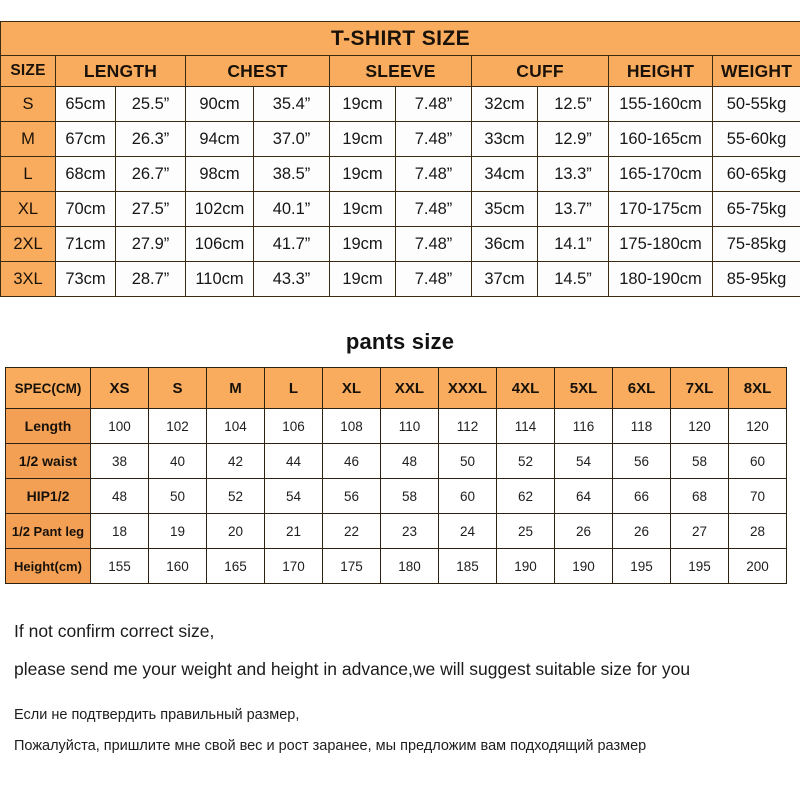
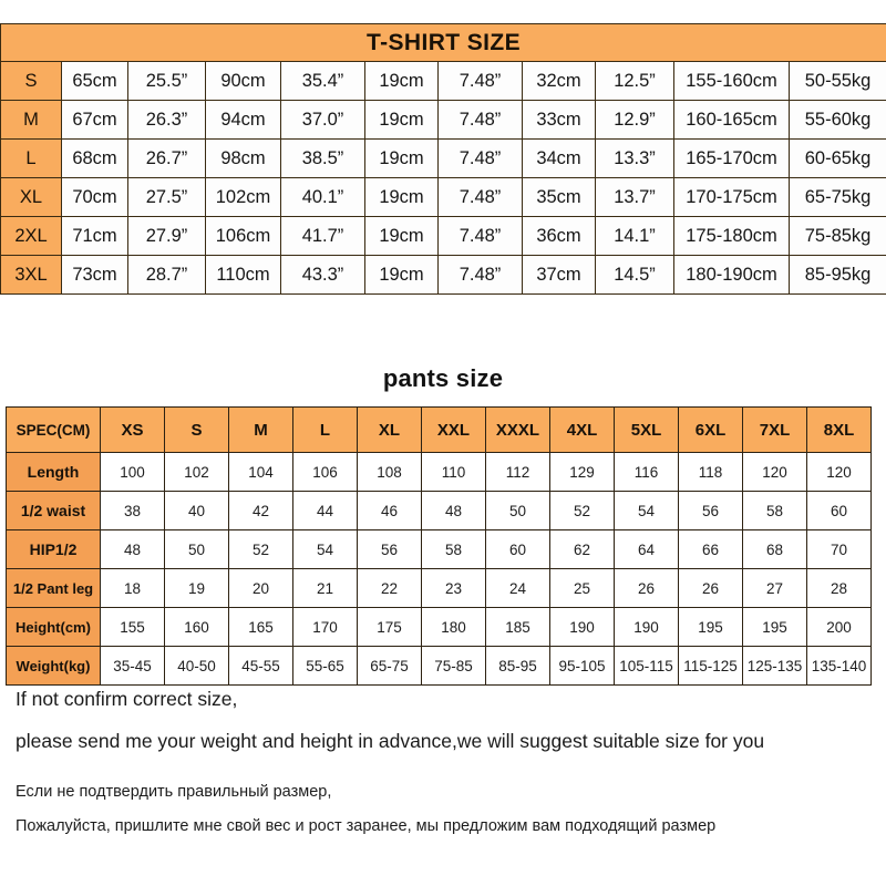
  T-SHIRT SIZE
- SIZE	LENGTH	CHEST	SLEEVE	CUFF	HEIGHT	WEIGHT
  S	65cm	25.5”	90cm	35.4”	19cm	7.48”	32cm	12.5”	155-160cm	50-55kg
  M	67cm	26.3”	94cm	37.0”	19cm	7.48”	33cm	12.9”	160-165cm	55-60kg
  L	68cm	26.7”	98cm	38.5”	19cm	7.48”	34cm	13.3”	165-170cm	60-65kg
  XL	70cm	27.5”	102cm	40.1”	19cm	7.48”	35cm	13.7”	170-175cm	65-75kg
  2XL	71cm	27.9”	106cm	41.7”	19cm	7.48”	36cm	14.1”	175-180cm	75-85kg
  3XL	73cm	28.7”	110cm	43.3”	19cm	7.48”	37cm	14.5”	180-190cm	85-95kg
  pants size
  SPEC(CM)	XS	S	M	L	XL	XXL	XXXL	4XL	5XL	6XL	7XL	8XL
- Length	100	102	104	106	108	110	112	114	116	118	120	120
+ Length	100	102	104	106	108	110	112	129	116	118	120	120
  1/2 waist	38	40	42	44	46	48	50	52	54	56	58	60
  HIP1/2	48	50	52	54	56	58	60	62	64	66	68	70
  1/2 Pant leg	18	19	20	21	22	23	24	25	26	26	27	28
  Height(cm)	155	160	165	170	175	180	185	190	190	195	195	200
+ Weight(kg)	35-45	40-50	45-55	55-65	65-75	75-85	85-95	95-105	105-115	115-125	125-135	135-140
  If not confirm correct size,
  please send me your weight and height in advance,we will suggest suitable size for you
  Если не подтвердить правильный размер,
  Пожалуйста, пришлите мне свой вес и рост заранее, мы предложим вам подходящий размер
